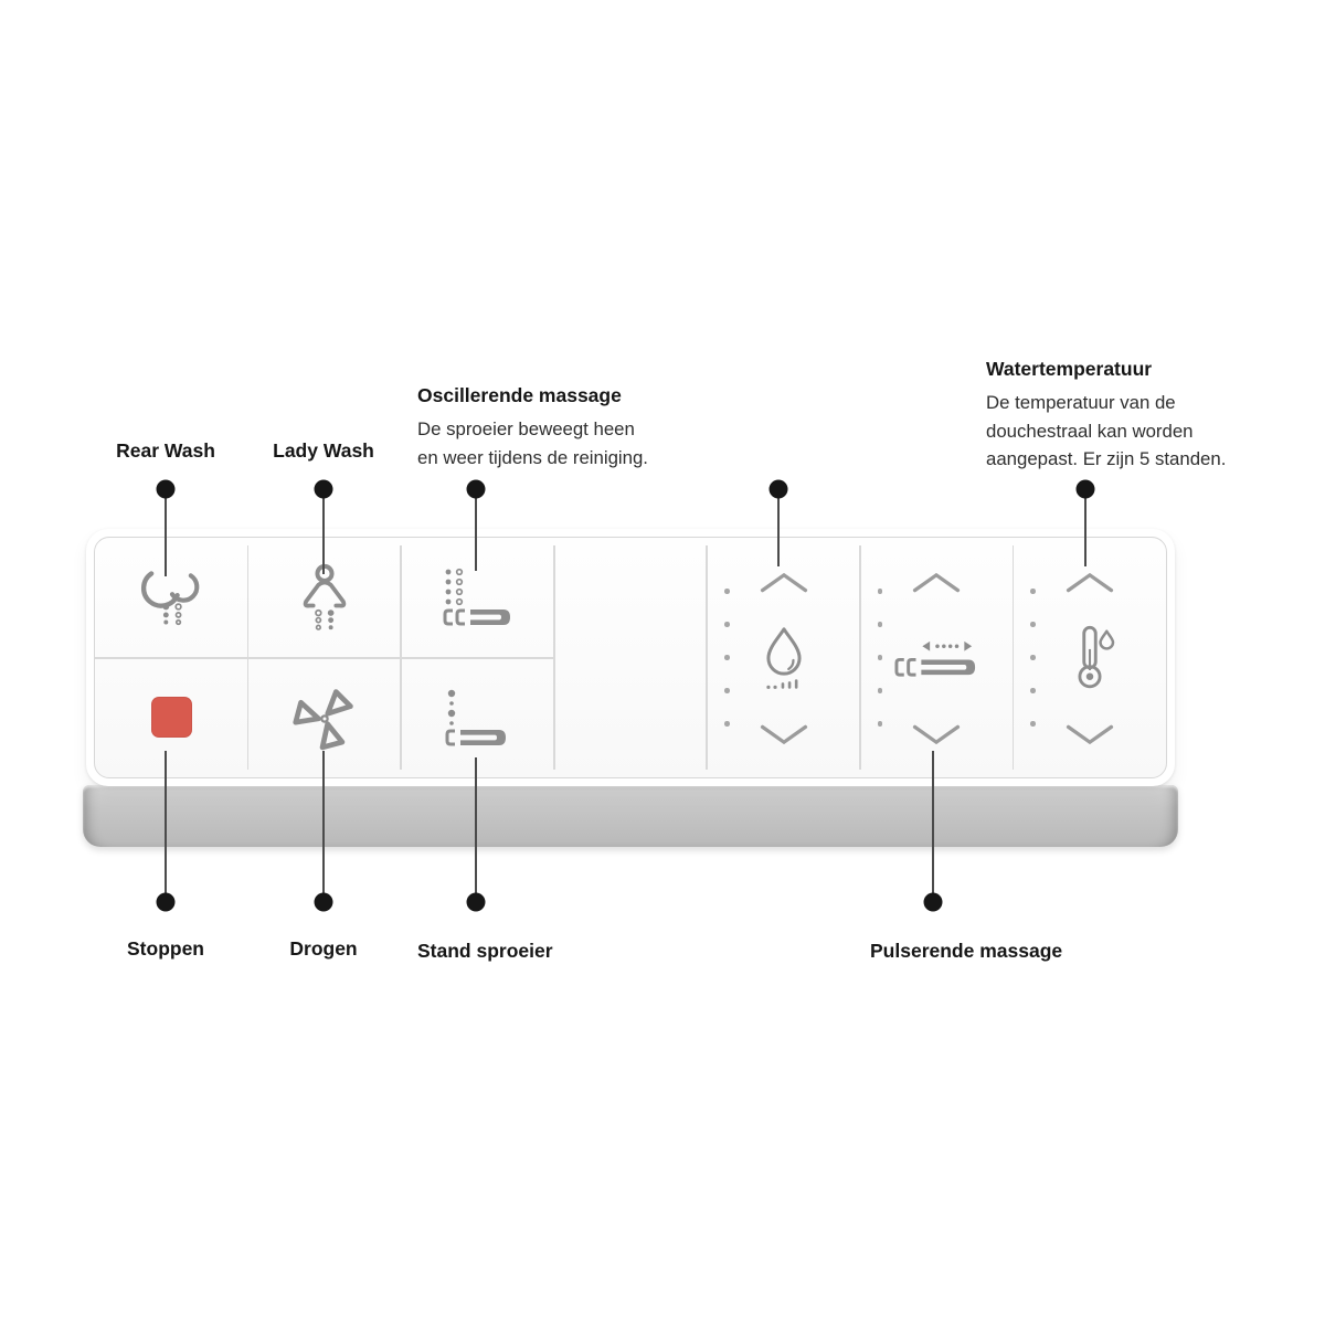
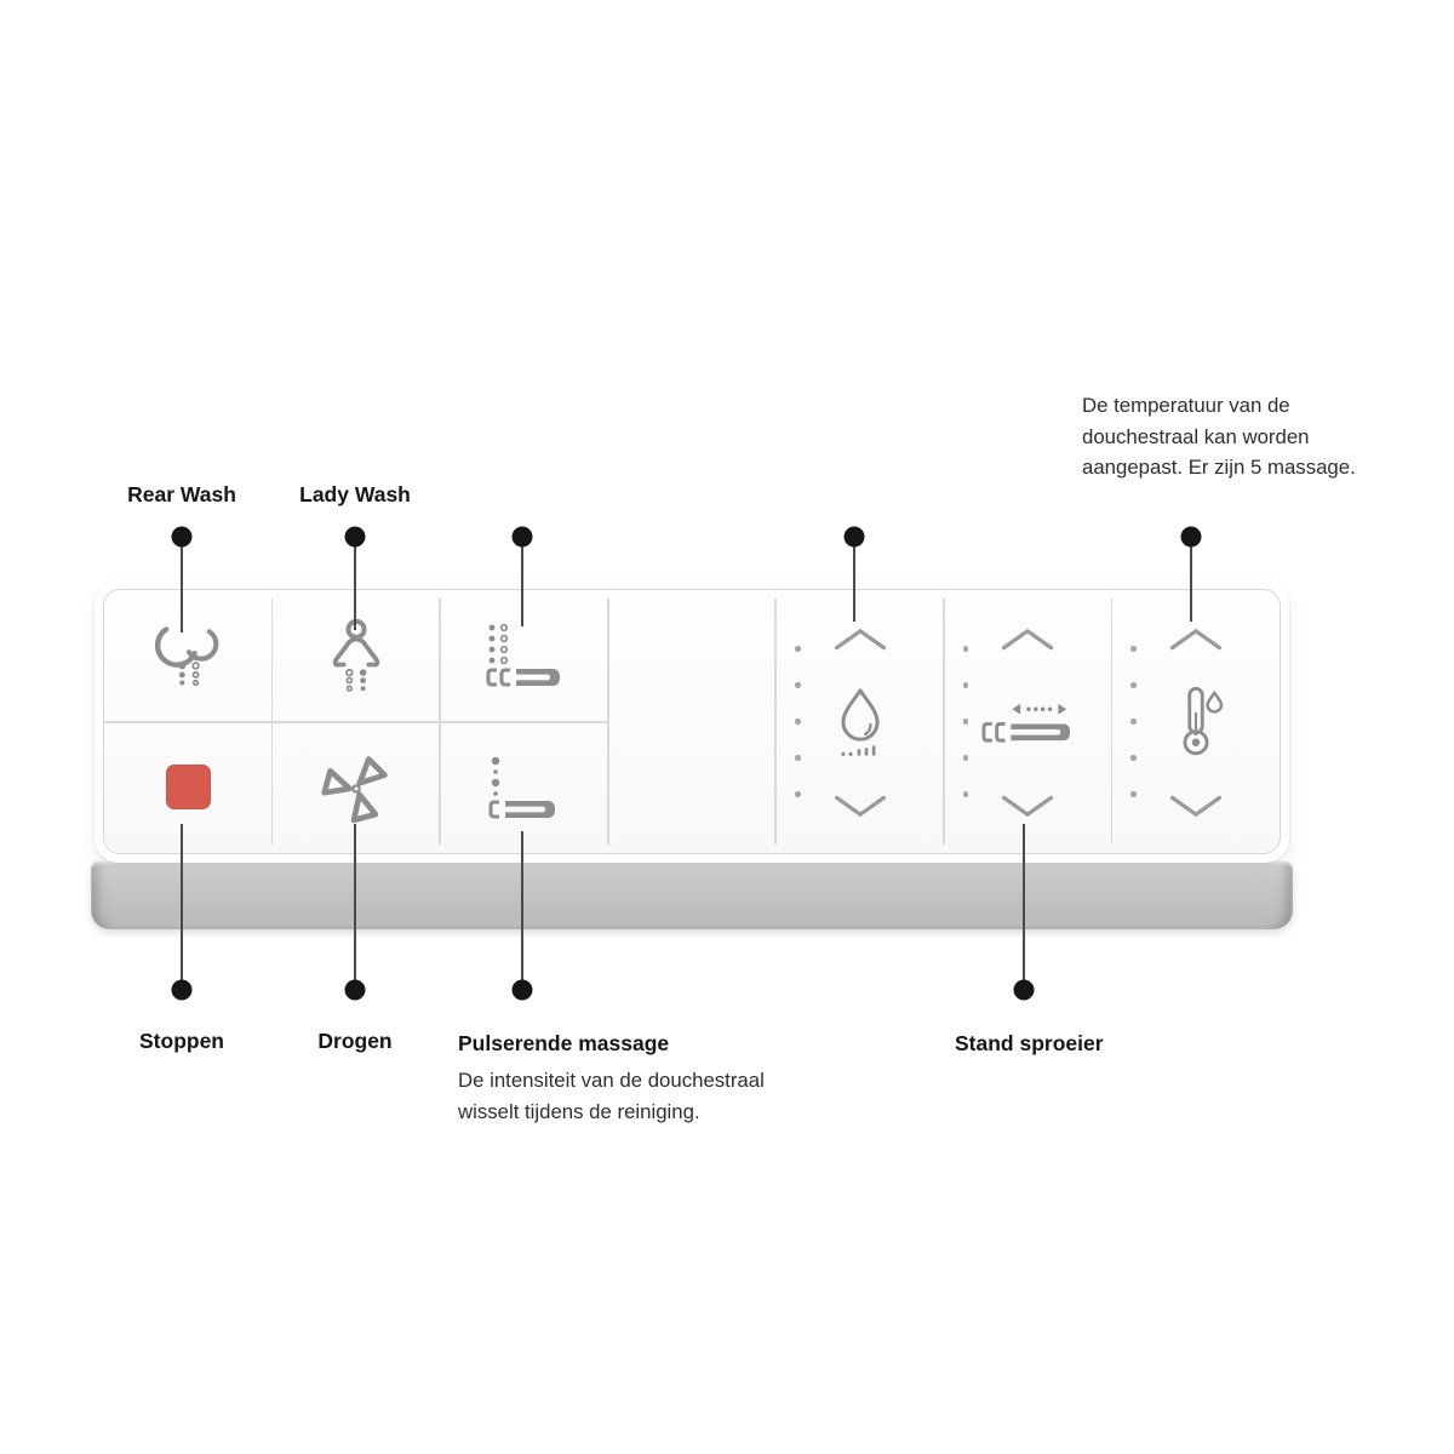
  Rear Wash
  Lady Wash
- Oscillerende massage
- De sproeier beweegt heen en weer tijdens de reiniging.
- Watertemperatuur
- De temperatuur van de douchestraal kan worden aangepast. Er zijn 5 standen.
+ De temperatuur van de douchestraal kan worden aangepast. Er zijn 5 massage.
  Stoppen
  Drogen
- Stand sproeier
+ Pulserende massage
+ De intensiteit van de douchestraal wisselt tijdens de reiniging.
- Pulserende massage
+ Stand sproeier
